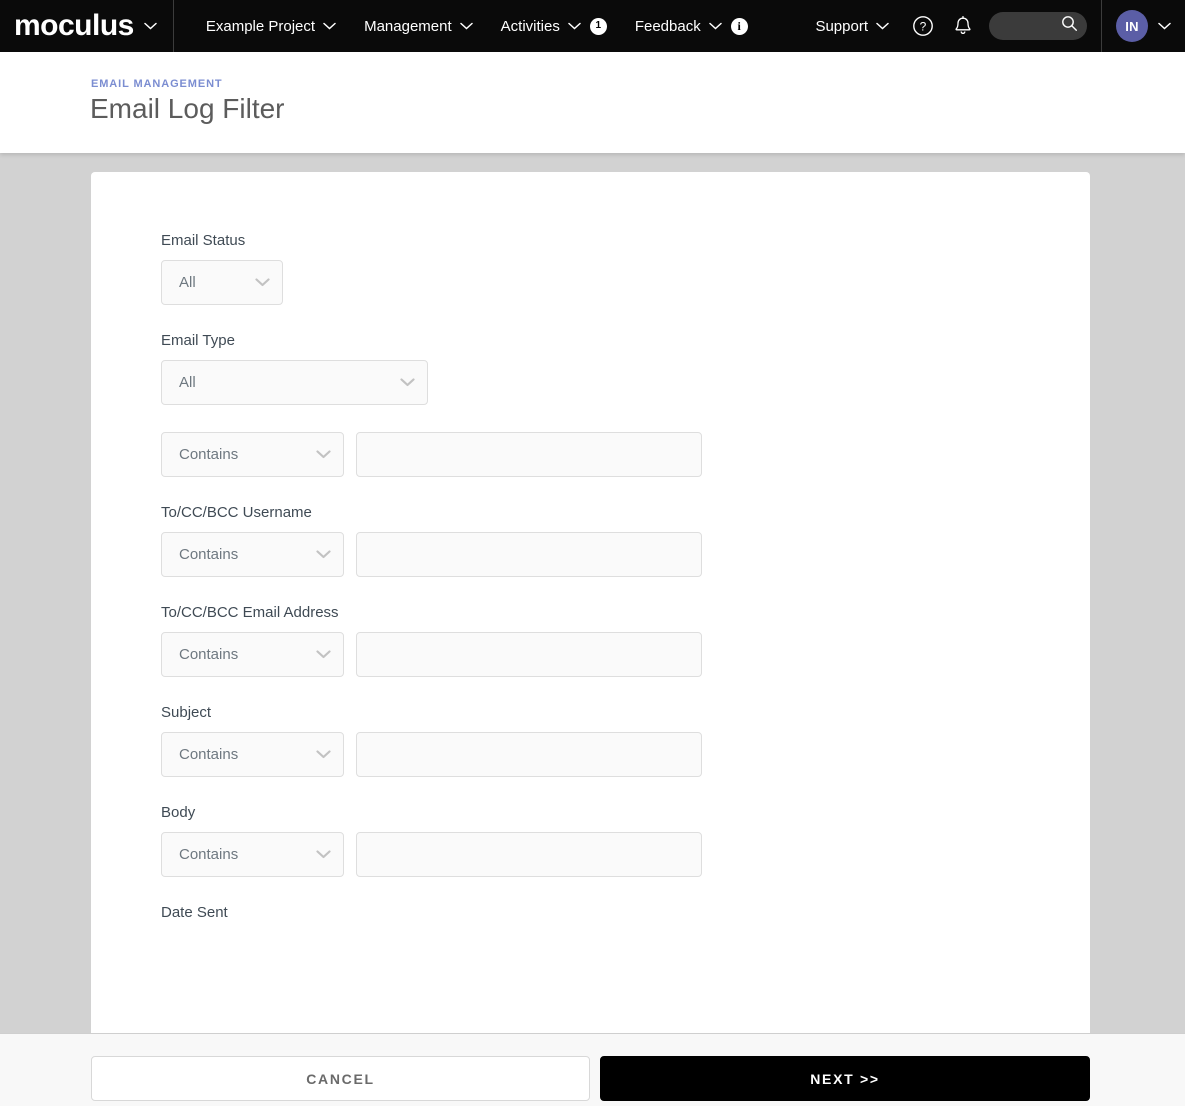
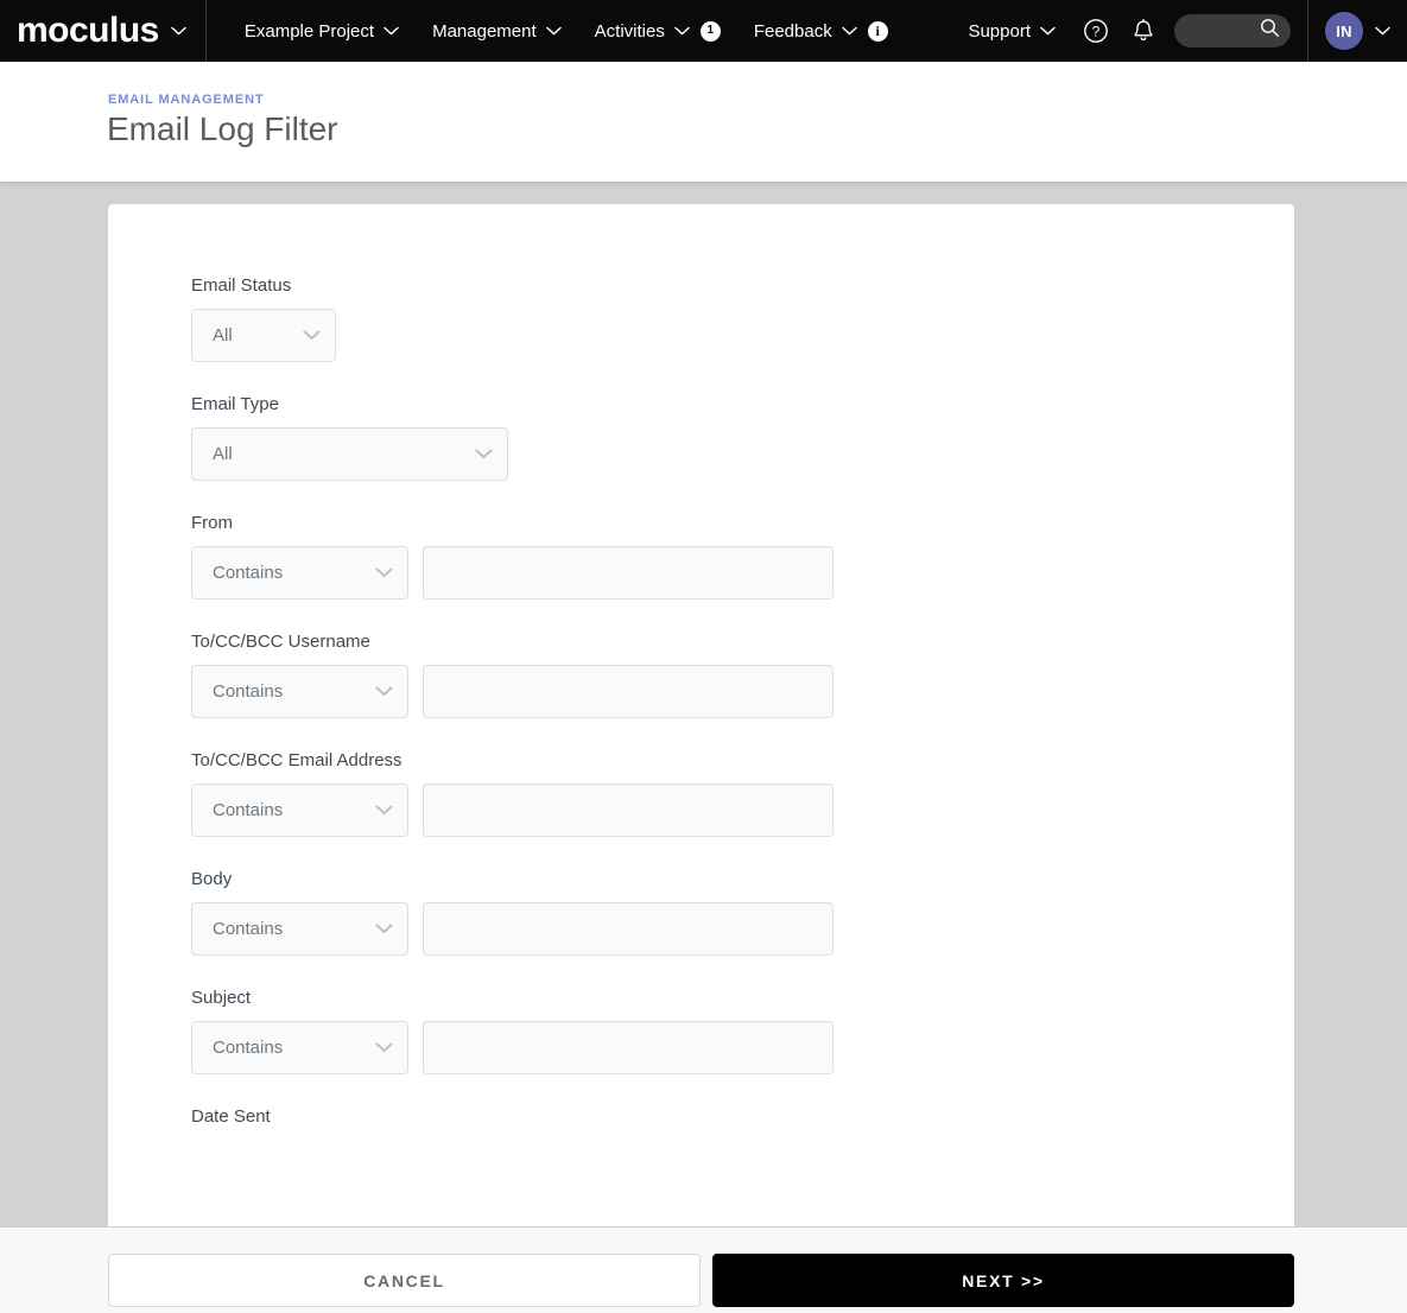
  moculus
  Example Project
  Management
  Activities
  1
  Feedback
  i
  Support
  ?
  IN
  EMAIL MANAGEMENT
  Email Log Filter
  Email Status
  All
  Email Type
  All
+ From
  Contains
  To/CC/BCC Username
  Contains
  To/CC/BCC Email Address
  Contains
- Subject
+ Body
  Contains
- Body
+ Subject
  Contains
  Date Sent
  CANCEL
  NEXT >>
